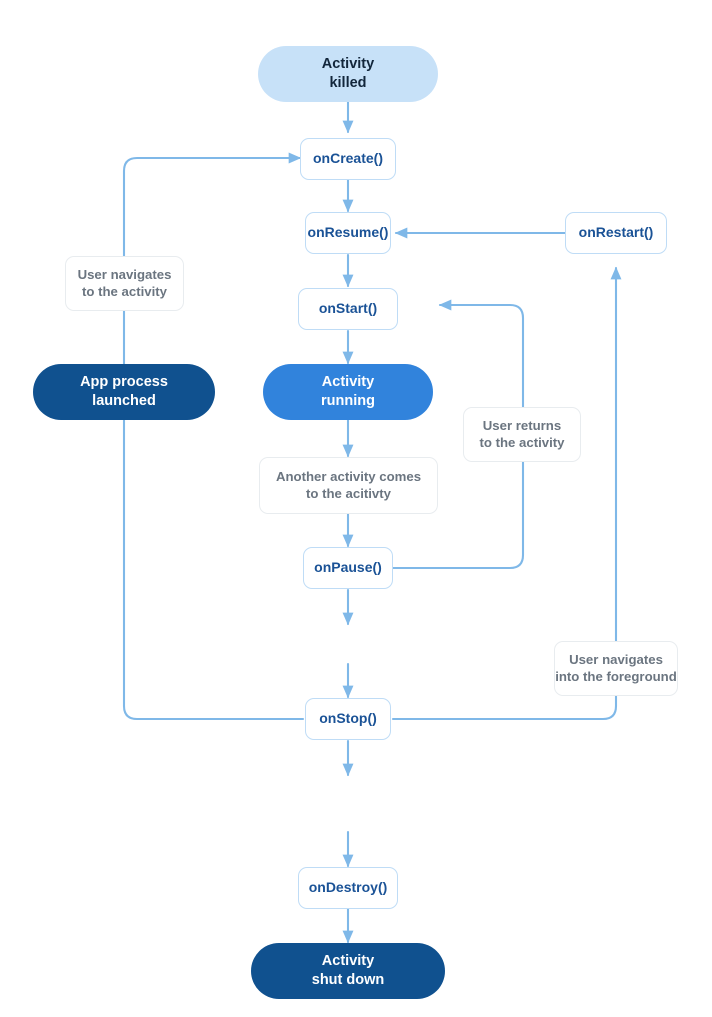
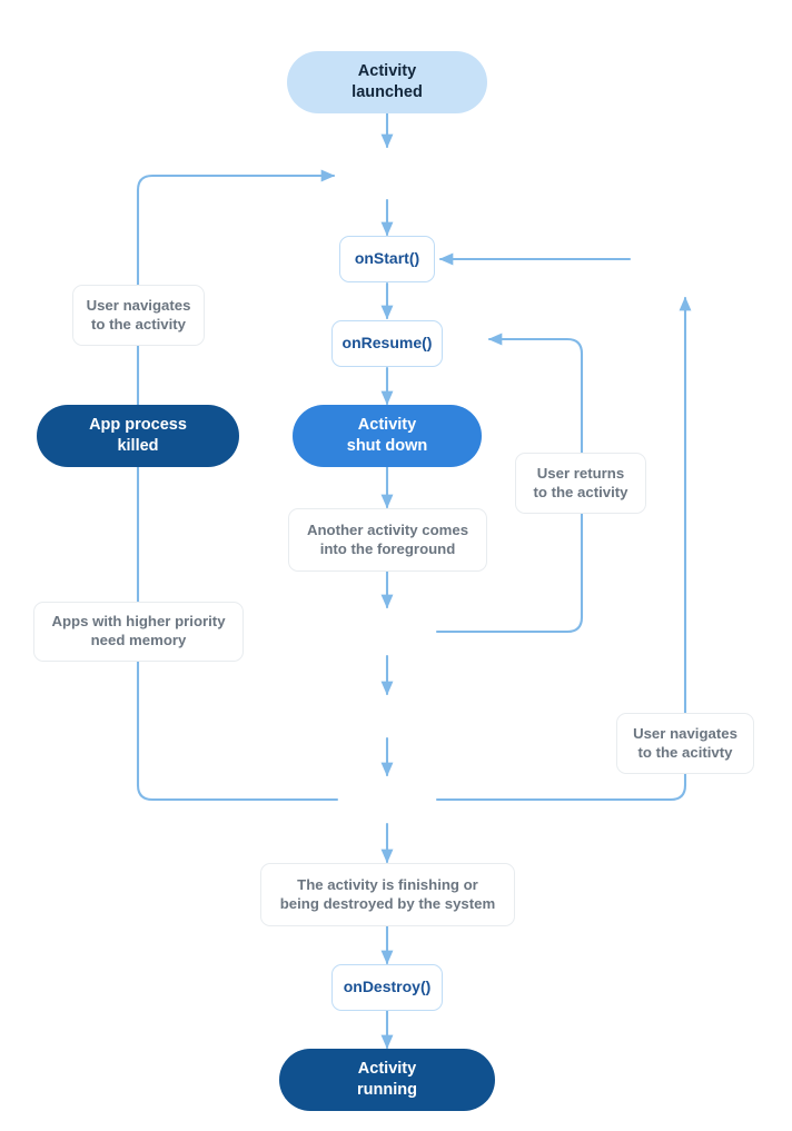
  Activity
- killed
+ launched
- onCreate()
- onResume()
+ onStart()
- onRestart()
- onStart()
+ onResume()
  Activity
- running
+ shut down
  App process
- launched
+ killed
- onPause()
- onStop()
  onDestroy()
  Activity
- shut down
+ running
  User navigates
  to the activity
  Another activity comes
- to the acitivty
+ into the foreground
  User returns
  to the activity
+ Apps with higher priority
+ need memory
  User navigates
- into the foreground
+ to the acitivty
+ The activity is finishing or
+ being destroyed by the system
